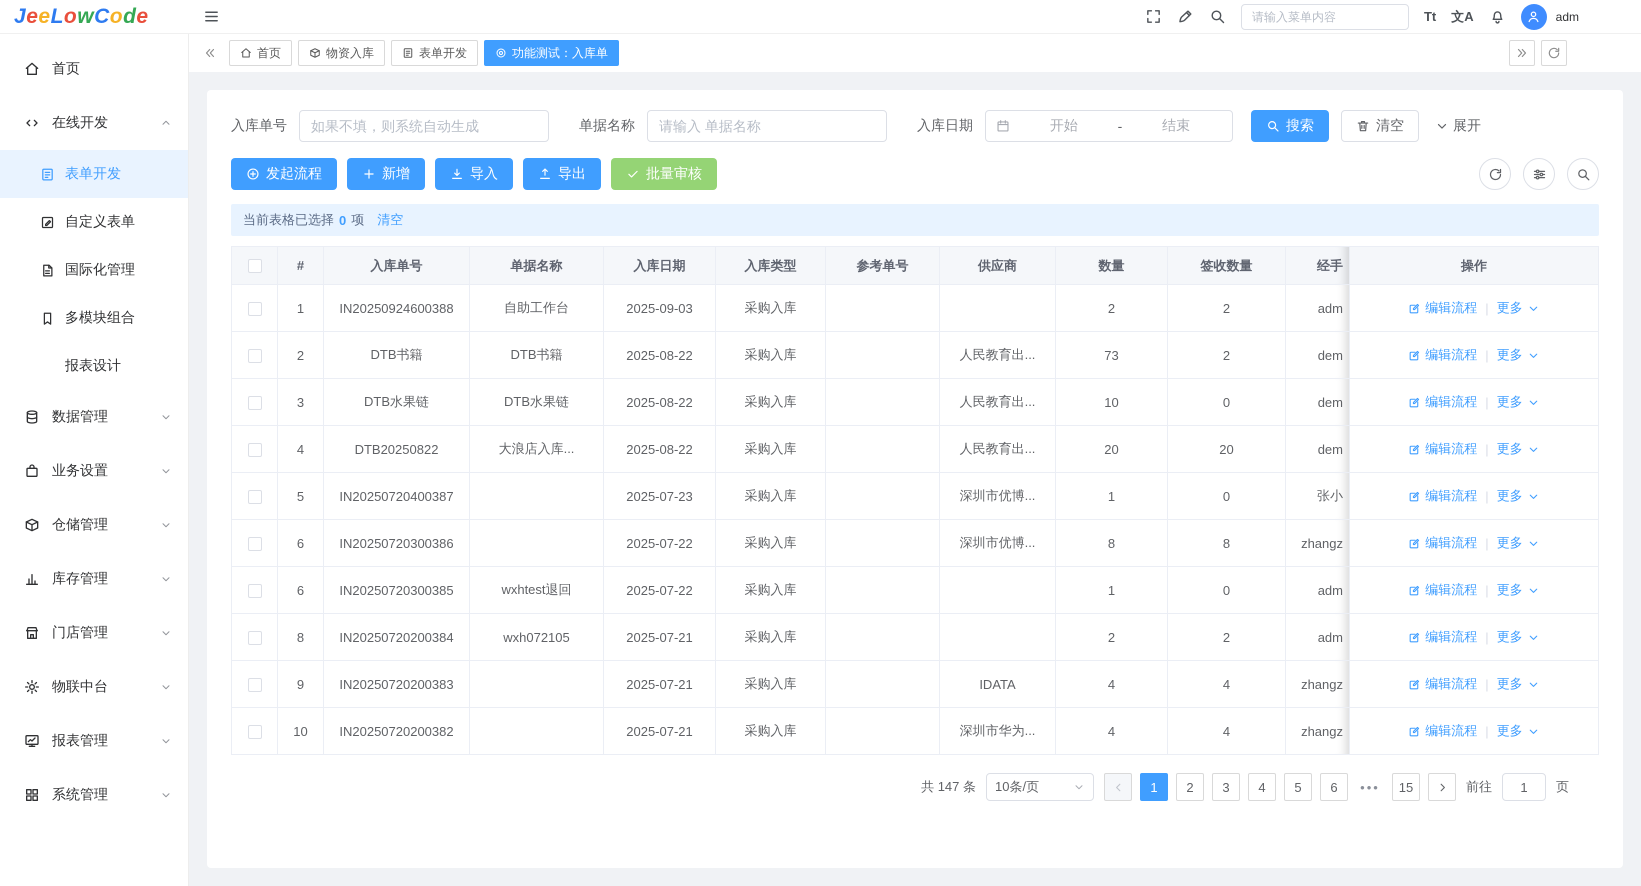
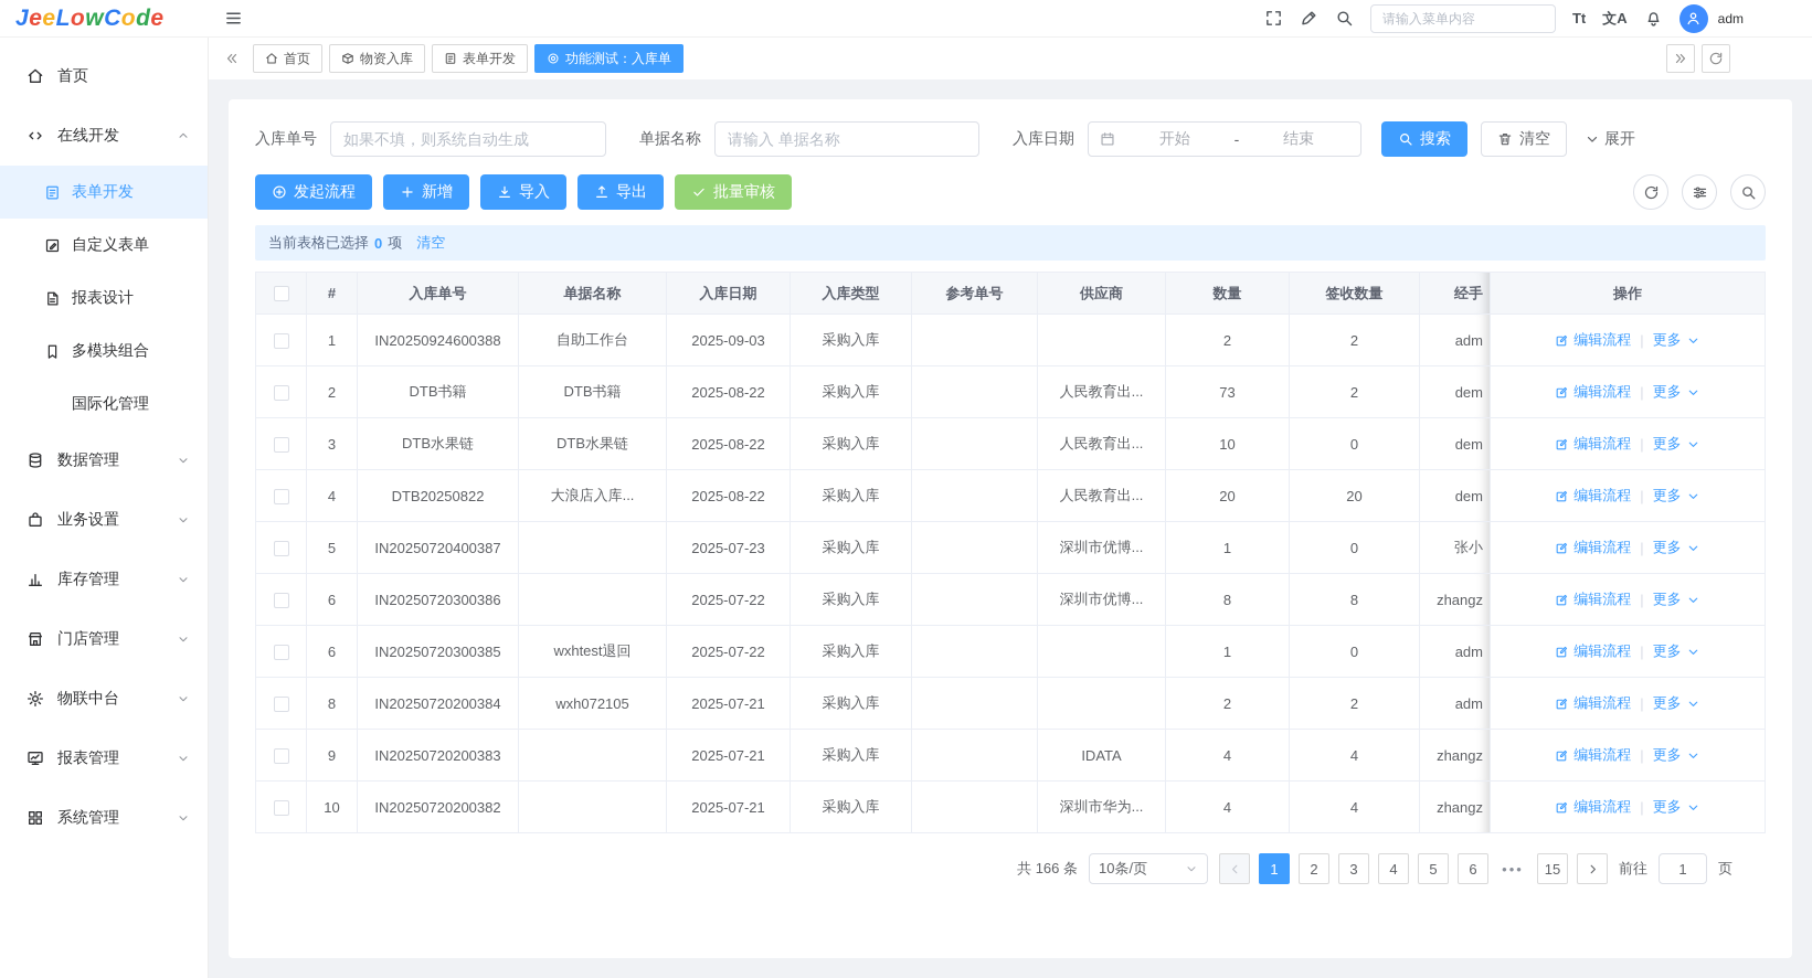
  JeeLowCode
  请输入菜单内容
  Tt
  文A
  adm
  首页
  在线开发
  表单开发
  自定义表单
- 国际化管理
+ 报表设计
  多模块组合
- 报表设计
+ 国际化管理
  数据管理
  业务设置
- 仓储管理
  库存管理
  门店管理
  物联中台
  报表管理
  系统管理
  首页
  物资入库
  表单开发
  功能测试：入库单
  入库单号
  如果不填，则系统自动生成
  单据名称
  请输入 单据名称
  入库日期
  开始
  -
  结束
  搜索
  清空
  展开
  发起流程
  新增
  导入
  导出
  批量审核
  当前表格已选择
  0
  项
  清空
  	#	入库单号	单据名称	入库日期	入库类型	参考单号	供应商	数量	签收数量	经手	操作
  	1	IN20250924600388	自助工作台	2025-09-03	采购入库			2	2	adm	编辑流程 更多
  	2	DTB书籍	DTB书籍	2025-08-22	采购入库		人民教育出...	73	2	dem	编辑流程 更多
  	3	DTB水果链	DTB水果链	2025-08-22	采购入库		人民教育出...	10	0	dem	编辑流程 更多
  	4	DTB20250822	大浪店入库...	2025-08-22	采购入库		人民教育出...	20	20	dem	编辑流程 更多
  	5	IN20250720400387		2025-07-23	采购入库		深圳市优博...	1	0	张小	编辑流程 更多
  	6	IN20250720300386		2025-07-22	采购入库		深圳市优博...	8	8	zhangz	编辑流程 更多
  	6	IN20250720300385	wxhtest退回	2025-07-22	采购入库			1	0	adm	编辑流程 更多
  	8	IN20250720200384	wxh072105	2025-07-21	采购入库			2	2	adm	编辑流程 更多
  	9	IN20250720200383		2025-07-21	采购入库		IDATA	4	4	zhangz	编辑流程 更多
  	10	IN20250720200382		2025-07-21	采购入库		深圳市华为...	4	4	zhangz	编辑流程 更多
- 共 147 条
+ 共 166 条
  10条/页
  1
  2
  3
  4
  5
  6
  •••
  15
  前往
  1
  页
